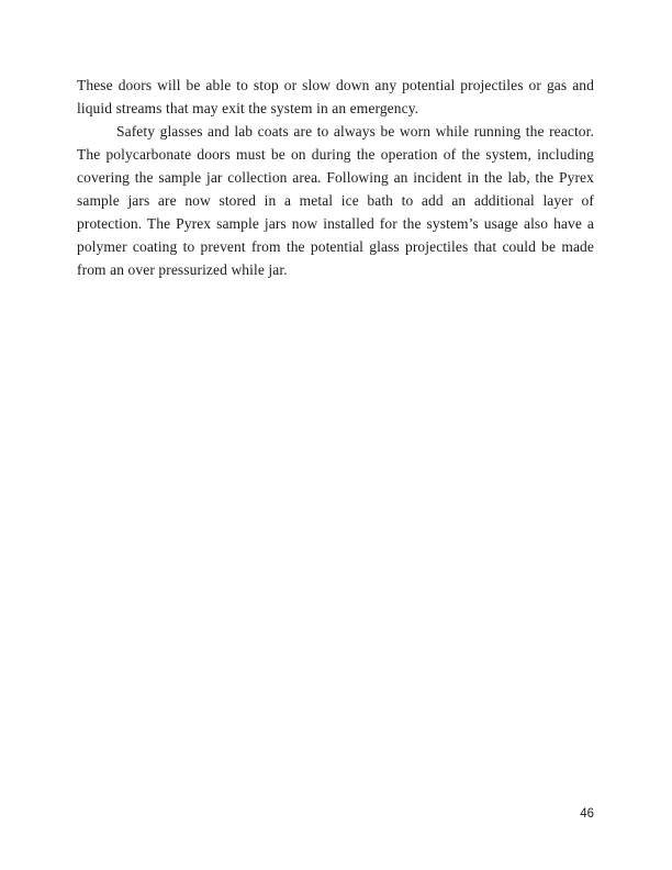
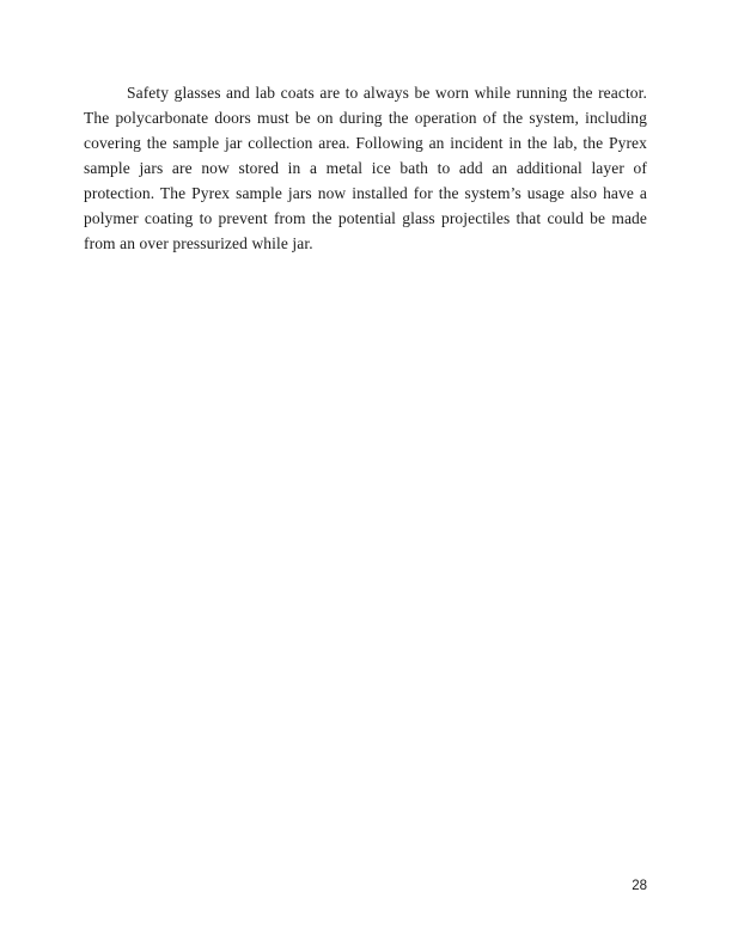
- These doors will be able to stop or slow down any potential projectiles or gas and liquid streams that may exit the system in an emergency.
  Safety glasses and lab coats are to always be worn while running the reactor. The polycarbonate doors must be on during the operation of the system, including covering the sample jar collection area. Following an incident in the lab, the Pyrex sample jars are now stored in a metal ice bath to add an additional layer of protection. The Pyrex sample jars now installed for the system’s usage also have a polymer coating to prevent from the potential glass projectiles that could be made from an over pressurized while jar.
- 46
+ 28
